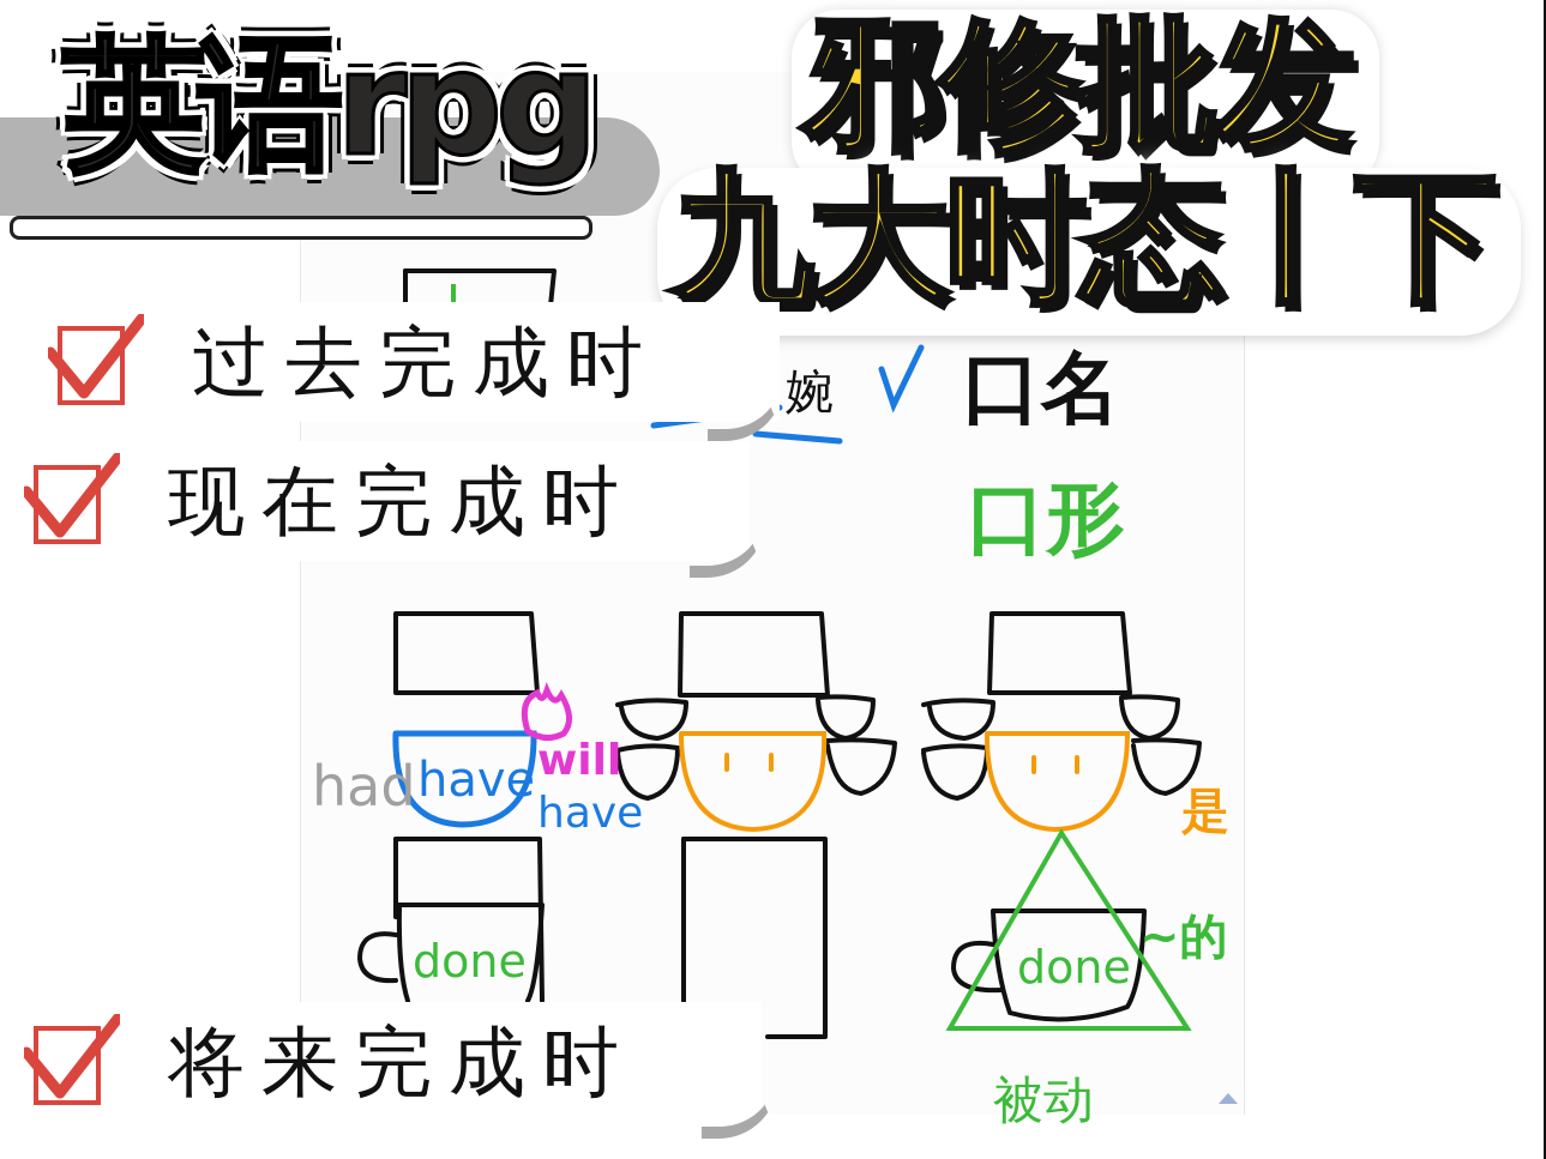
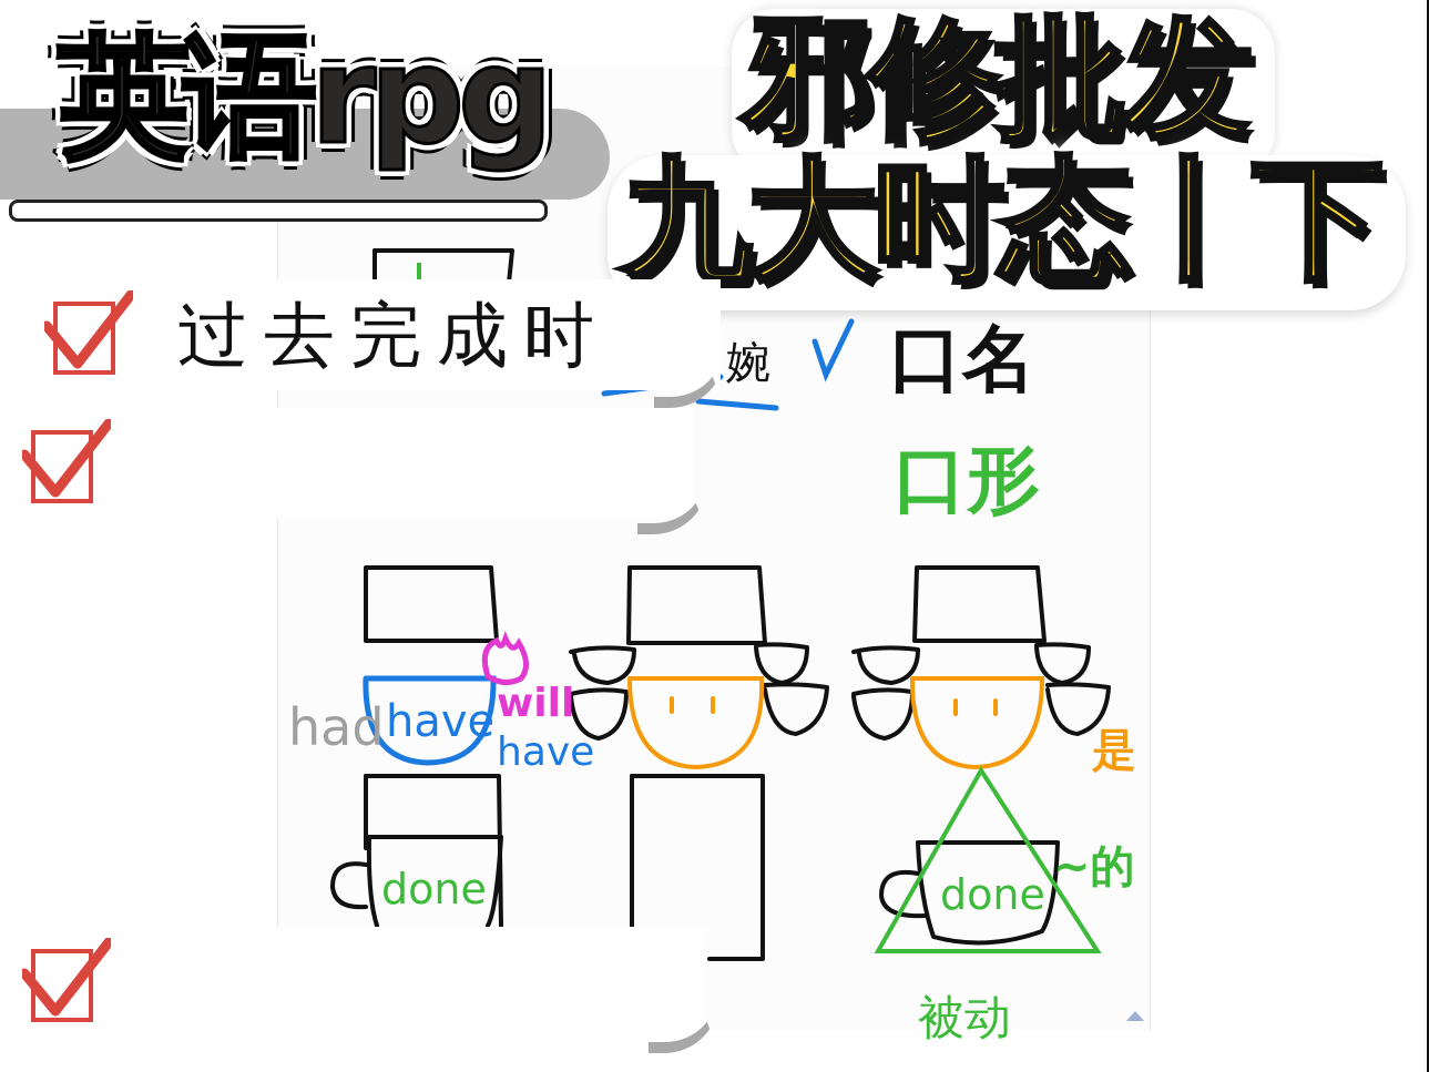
  had
  have
  will
  have
  done
  done
  口名
  口形
  婉
  是
  ~的
  被动
  英语rpg
  邪修批发
  九大时态丨下
  过去完成时
- 现在完成时
- 将来完成时
